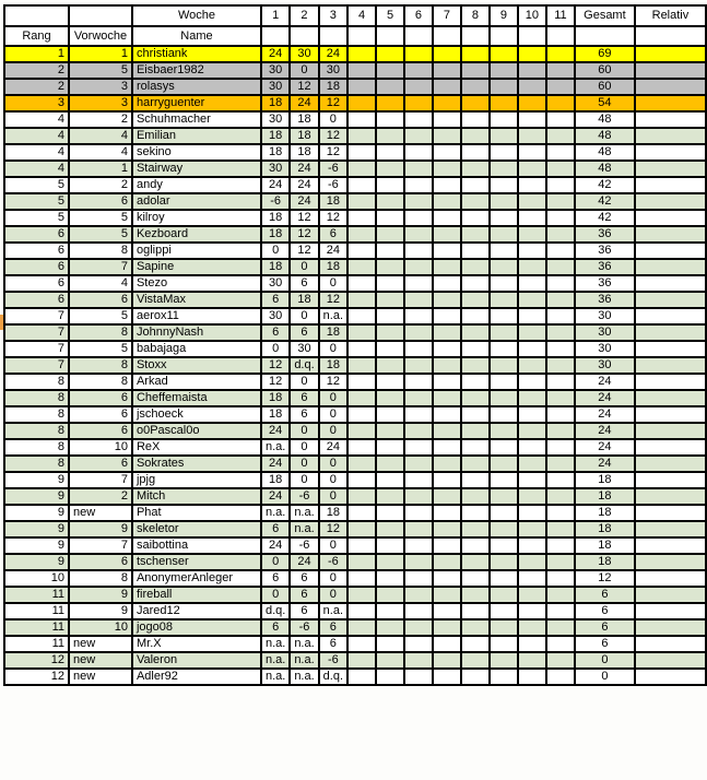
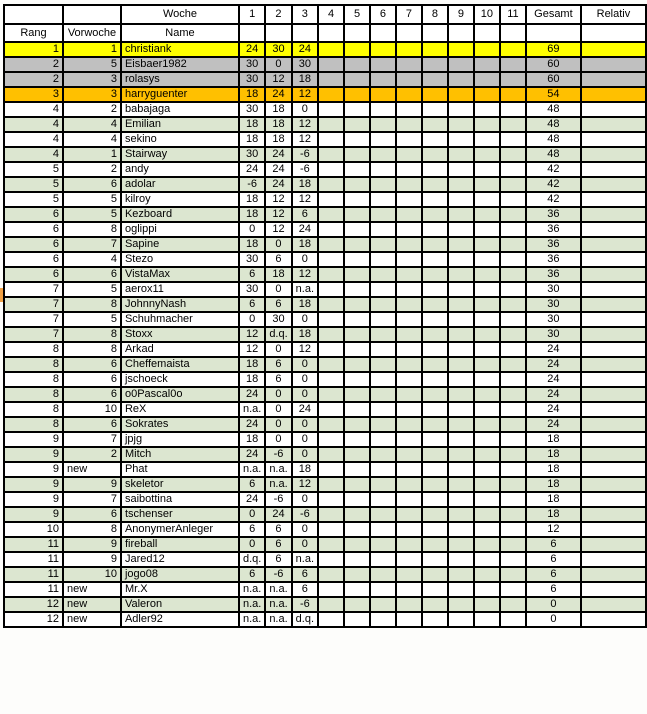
  		Woche	1	2	3	4	5	6	7	8	9	10	11	Gesamt	Relativ
  Rang	Vorwoche	Name
  1	1	christiank	24	30	24									69
  2	5	Eisbaer1982	30	0	30									60
  2	3	rolasys	30	12	18									60
  3	3	harryguenter	18	24	12									54
- 4	2	Schuhmacher	30	18	0									48
+ 4	2	babajaga	30	18	0									48
  4	4	Emilian	18	18	12									48
  4	4	sekino	18	18	12									48
  4	1	Stairway	30	24	-6									48
  5	2	andy	24	24	-6									42
  5	6	adolar	-6	24	18									42
  5	5	kilroy	18	12	12									42
  6	5	Kezboard	18	12	6									36
  6	8	oglippi	0	12	24									36
  6	7	Sapine	18	0	18									36
  6	4	Stezo	30	6	0									36
  6	6	VistaMax	6	18	12									36
  7	5	aerox11	30	0	n.a.									30
  7	8	JohnnyNash	6	6	18									30
- 7	5	babajaga	0	30	0									30
+ 7	5	Schuhmacher	0	30	0									30
  7	8	Stoxx	12	d.q.	18									30
  8	8	Arkad	12	0	12									24
  8	6	Cheffemaista	18	6	0									24
  8	6	jschoeck	18	6	0									24
  8	6	o0Pascal0o	24	0	0									24
  8	10	ReX	n.a.	0	24									24
  8	6	Sokrates	24	0	0									24
  9	7	jpjg	18	0	0									18
  9	2	Mitch	24	-6	0									18
  9	new	Phat	n.a.	n.a.	18									18
  9	9	skeletor	6	n.a.	12									18
  9	7	saibottina	24	-6	0									18
  9	6	tschenser	0	24	-6									18
  10	8	AnonymerAnleger	6	6	0									12
  11	9	fireball	0	6	0									6
  11	9	Jared12	d.q.	6	n.a.									6
  11	10	jogo08	6	-6	6									6
  11	new	Mr.X	n.a.	n.a.	6									6
  12	new	Valeron	n.a.	n.a.	-6									0
  12	new	Adler92	n.a.	n.a.	d.q.									0
